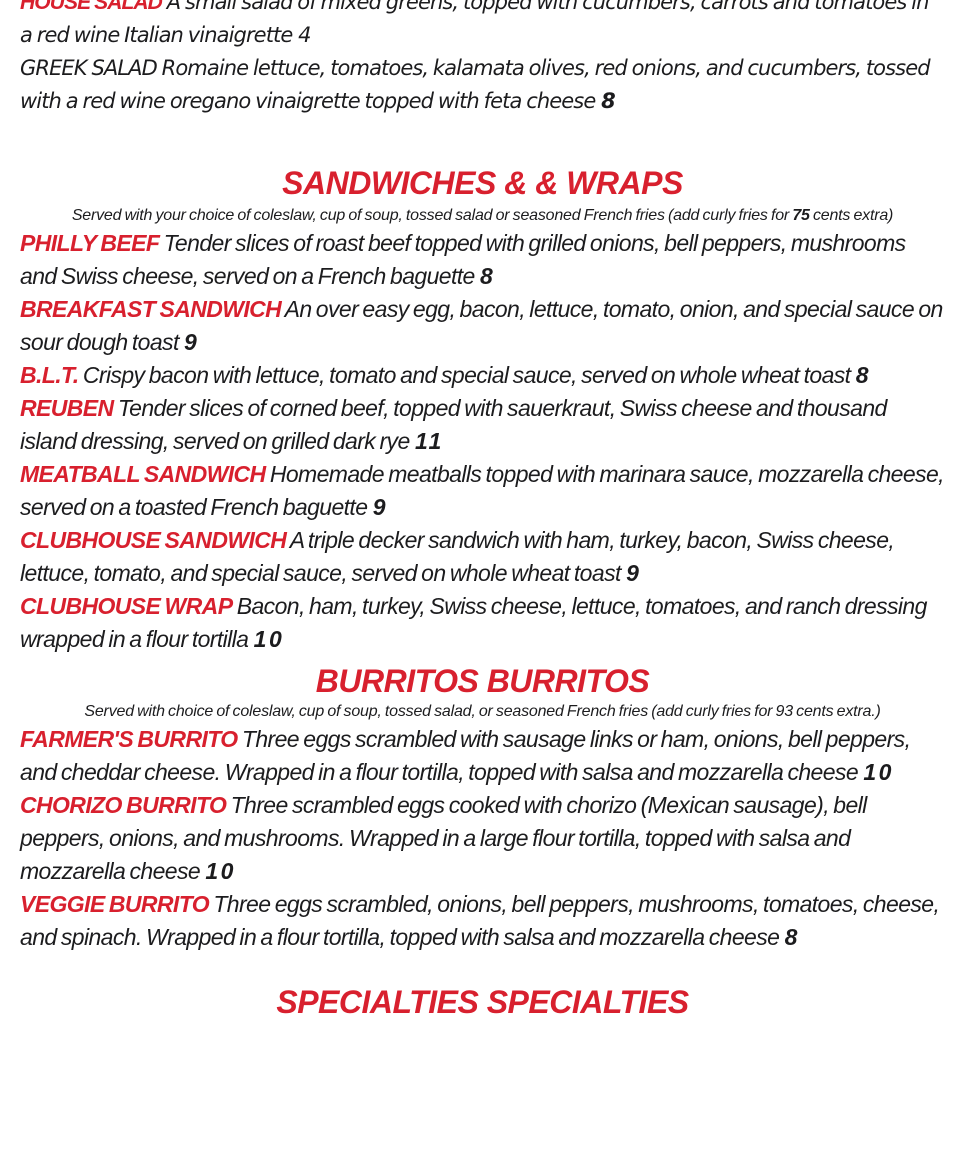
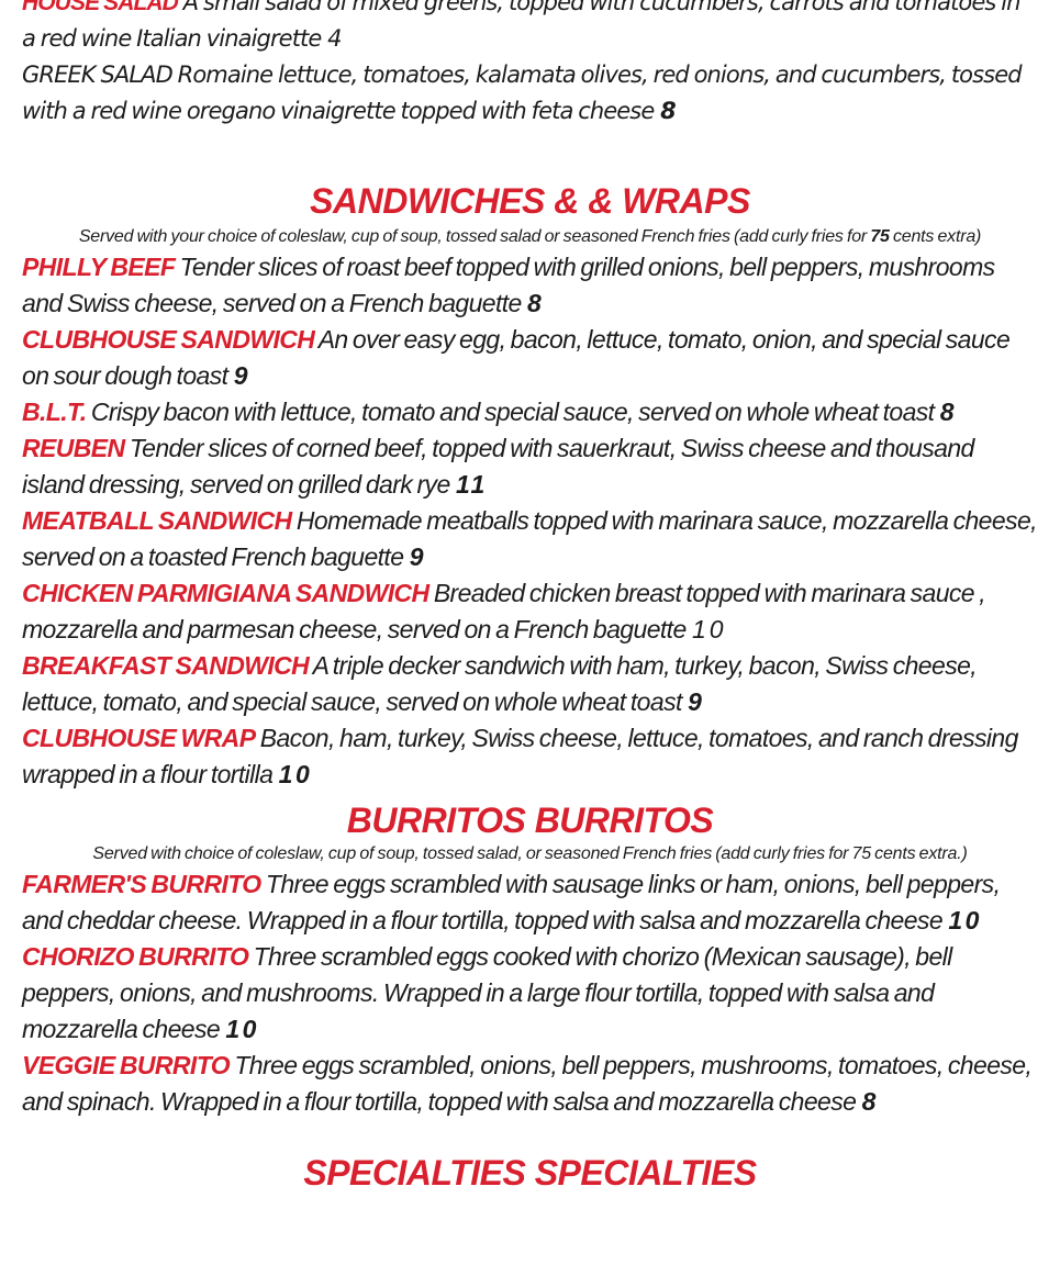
  HOUSE SALAD A small salad of mixed greens, topped with cucumbers, carrots and tomatoes in a red wine Italian vinaigrette 4
  GREEK SALAD Romaine lettuce, tomatoes, kalamata olives, red onions, and cucumbers, tossed with a red wine oregano vinaigrette topped with feta cheese 8
  SANDWICHES & & WRAPS
  Served with your choice of coleslaw, cup of soup, tossed salad or seasoned French fries (add curly fries for 75 cents extra)
  PHILLY BEEF Tender slices of roast beef topped with grilled onions, bell peppers, mushrooms and Swiss cheese, served on a French baguette 8
- BREAKFAST SANDWICH An over easy egg, bacon, lettuce, tomato, onion, and special sauce on sour dough toast 9
+ CLUBHOUSE SANDWICH An over easy egg, bacon, lettuce, tomato, onion, and special sauce on sour dough toast 9
  B.L.T. Crispy bacon with lettuce, tomato and special sauce, served on whole wheat toast 8
  REUBEN Tender slices of corned beef, topped with sauerkraut, Swiss cheese and thousand island dressing, served on grilled dark rye 11
  MEATBALL SANDWICH Homemade meatballs topped with marinara sauce, mozzarella cheese, served on a toasted French baguette 9
+ CHICKEN PARMIGIANA SANDWICH Breaded chicken breast topped with marinara sauce , mozzarella and parmesan cheese, served on a French baguette 10
- CLUBHOUSE SANDWICH A triple decker sandwich with ham, turkey, bacon, Swiss cheese, lettuce, tomato, and special sauce, served on whole wheat toast 9
+ BREAKFAST SANDWICH A triple decker sandwich with ham, turkey, bacon, Swiss cheese, lettuce, tomato, and special sauce, served on whole wheat toast 9
  CLUBHOUSE WRAP Bacon, ham, turkey, Swiss cheese, lettuce, tomatoes, and ranch dressing wrapped in a flour tortilla 10
  BURRITOS BURRITOS
- Served with choice of coleslaw, cup of soup, tossed salad, or seasoned French fries (add curly fries for 93 cents extra.)
+ Served with choice of coleslaw, cup of soup, tossed salad, or seasoned French fries (add curly fries for 75 cents extra.)
  FARMER'S BURRITO Three eggs scrambled with sausage links or ham, onions, bell peppers, and cheddar cheese. Wrapped in a flour tortilla, topped with salsa and mozzarella cheese 10
  CHORIZO BURRITO Three scrambled eggs cooked with chorizo (Mexican sausage), bell peppers, onions, and mushrooms. Wrapped in a large flour tortilla, topped with salsa and mozzarella cheese 10
  VEGGIE BURRITO Three eggs scrambled, onions, bell peppers, mushrooms, tomatoes, cheese, and spinach. Wrapped in a flour tortilla, topped with salsa and mozzarella cheese 8
  SPECIALTIES SPECIALTIES
